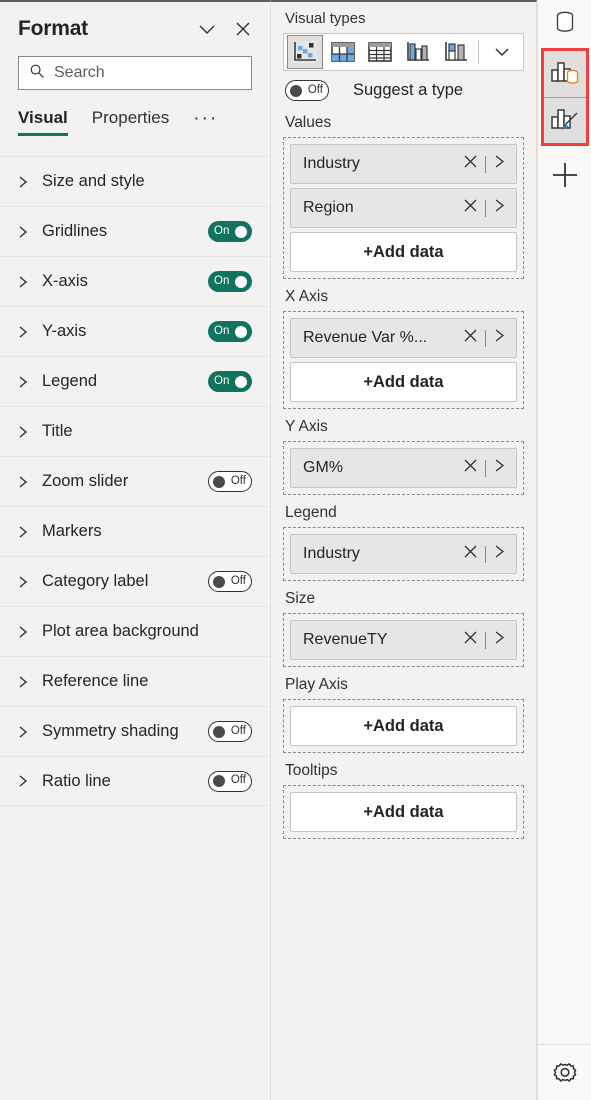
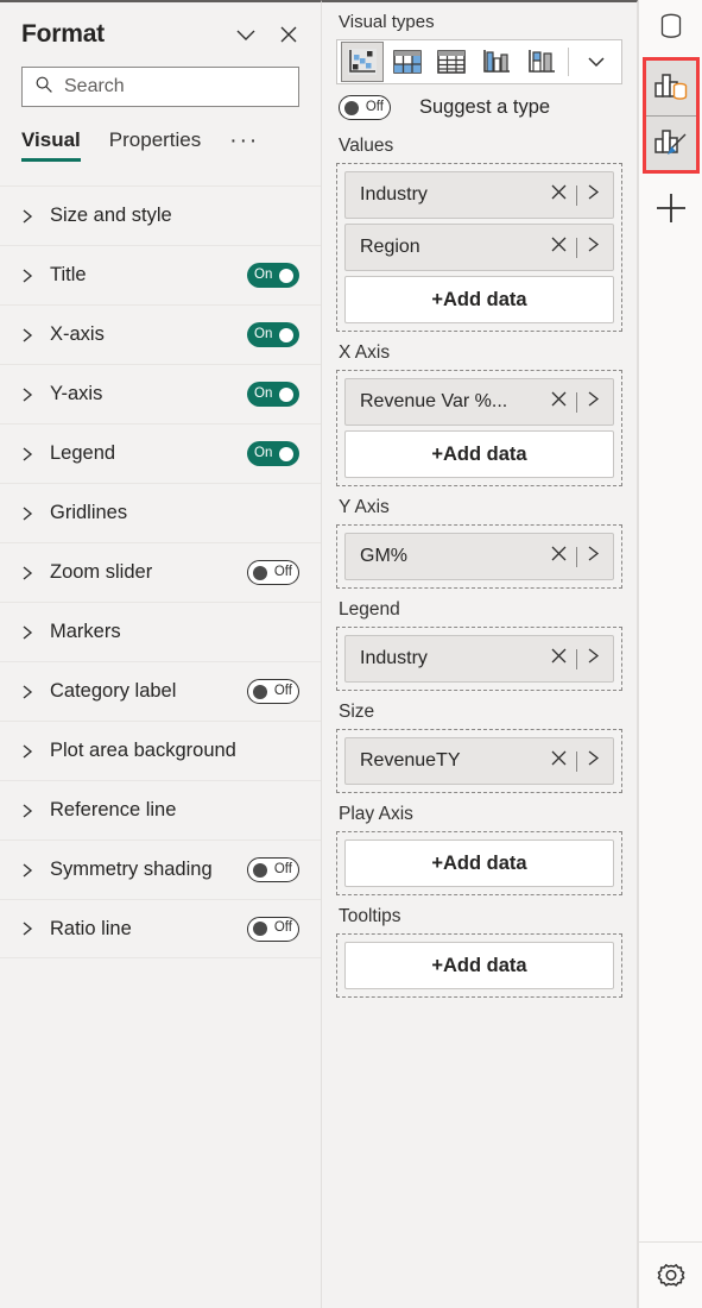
  Format
  Search
  Visual
  Properties
  ···
  Size and style
- Gridlines
+ Title
  On
  X-axis
  On
  Y-axis
  On
  Legend
  On
- Title
+ Gridlines
  Zoom slider
  Off
  Markers
  Category label
  Off
  Plot area background
  Reference line
  Symmetry shading
  Off
  Ratio line
  Off
  Visual types
  Off
  Suggest a type
  Values
  Industry
  Region
  +Add data
  X Axis
  Revenue Var %...
  +Add data
  Y Axis
  GM%
  Legend
  Industry
  Size
  RevenueTY
  Play Axis
  +Add data
  Tooltips
  +Add data
